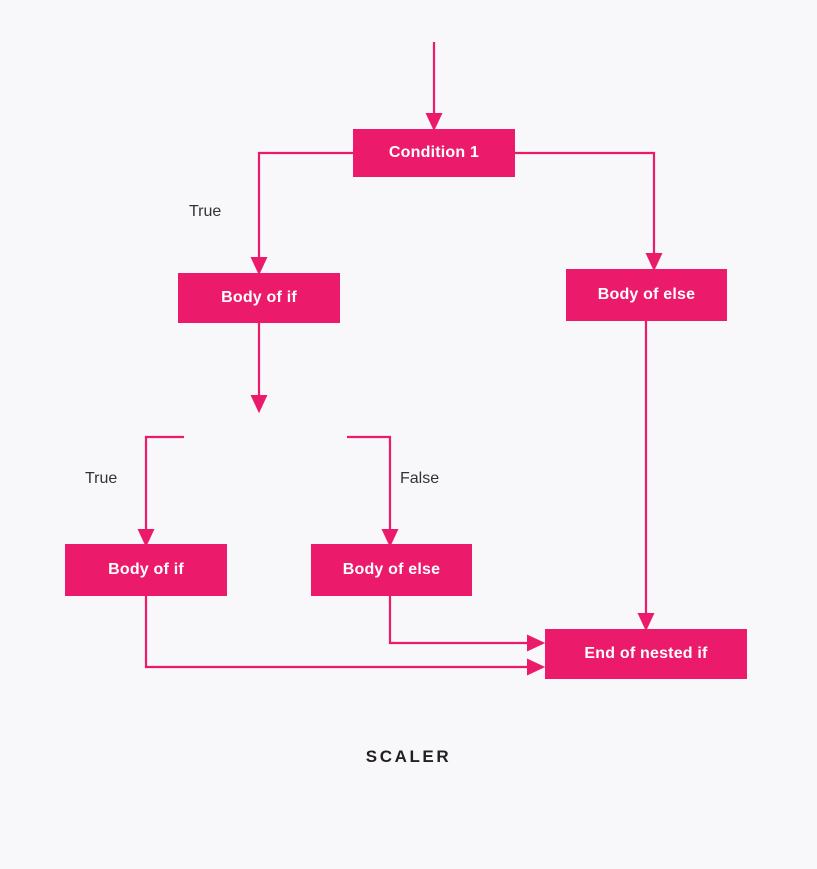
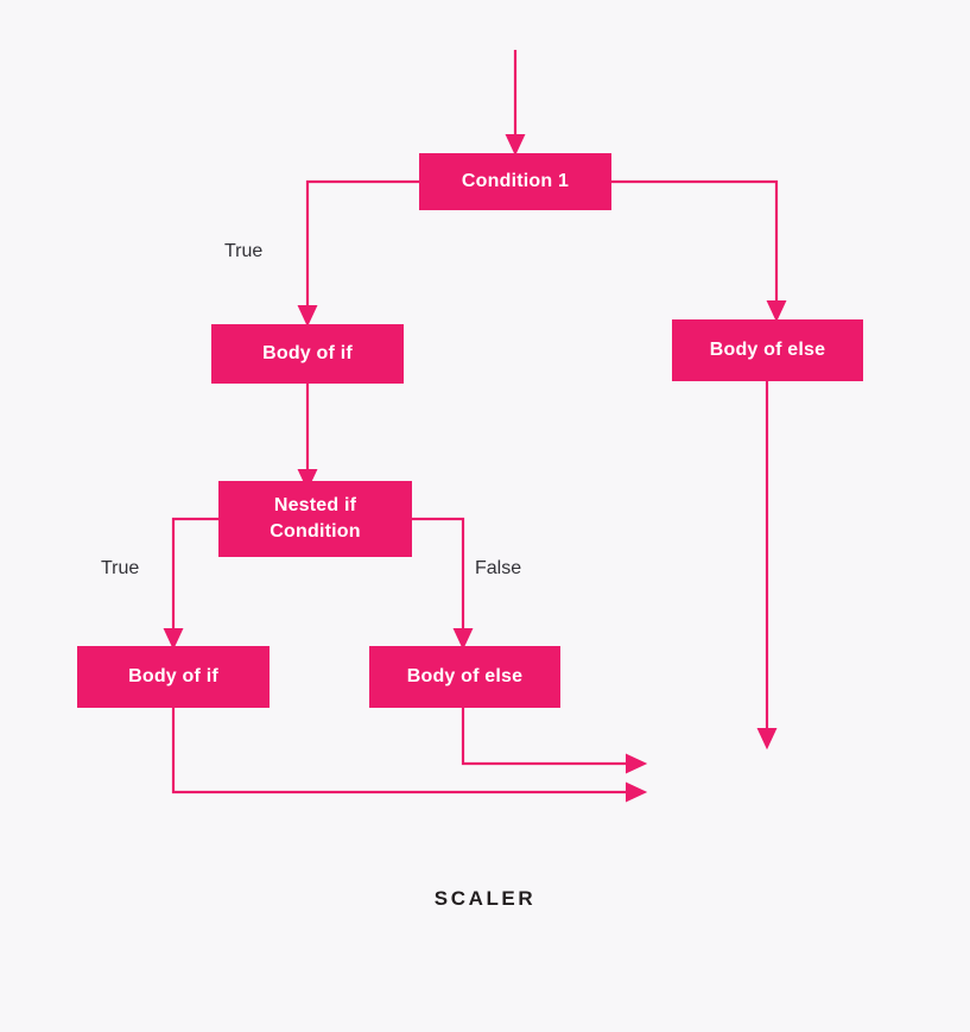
  Condition 1
  Body of if
  Body of else
+ Nested if
+ Condition
  Body of if
  Body of else
- End of nested if
  True
  True
  False
  SCALER
